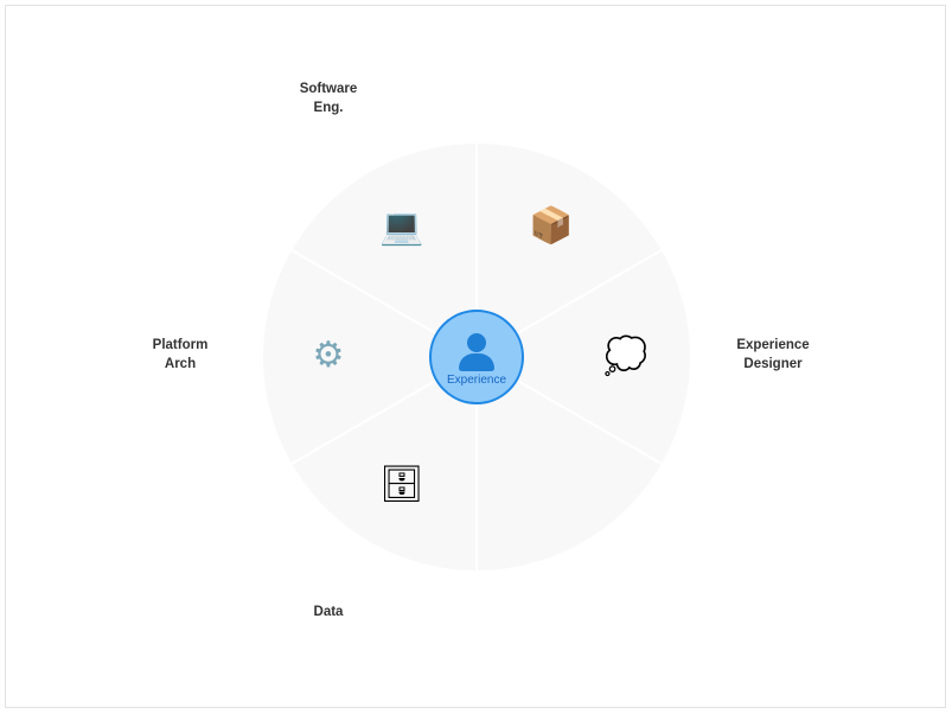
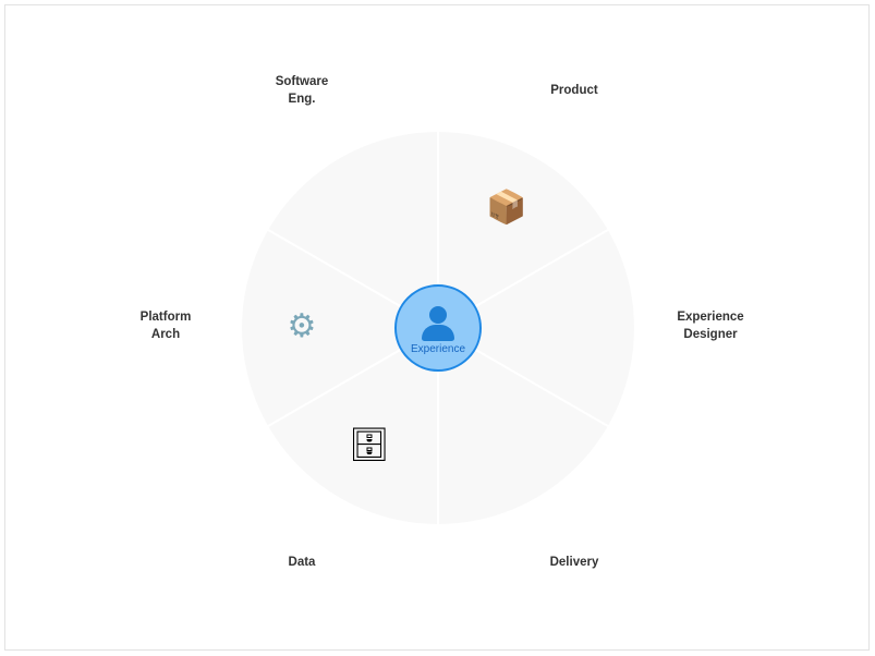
- 💻
  📦
- 💭
  🗄
  ⚙
  Experience
  Software
  Eng.
+ Product
  Experience
  Designer
+ Delivery
  Data
  Platform
  Arch
